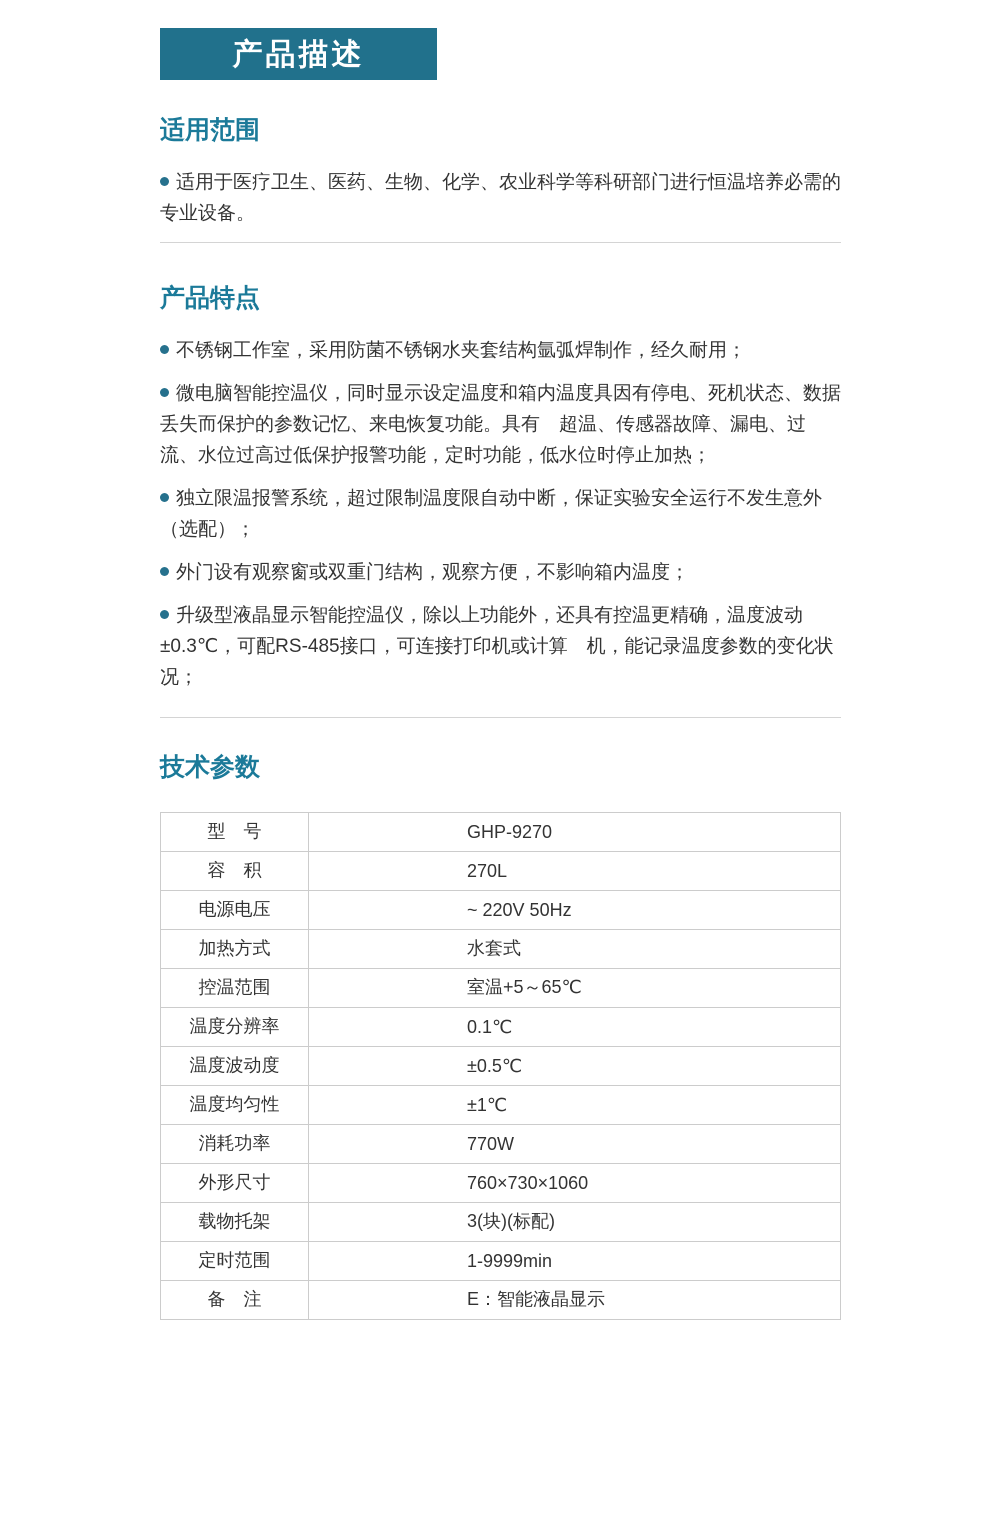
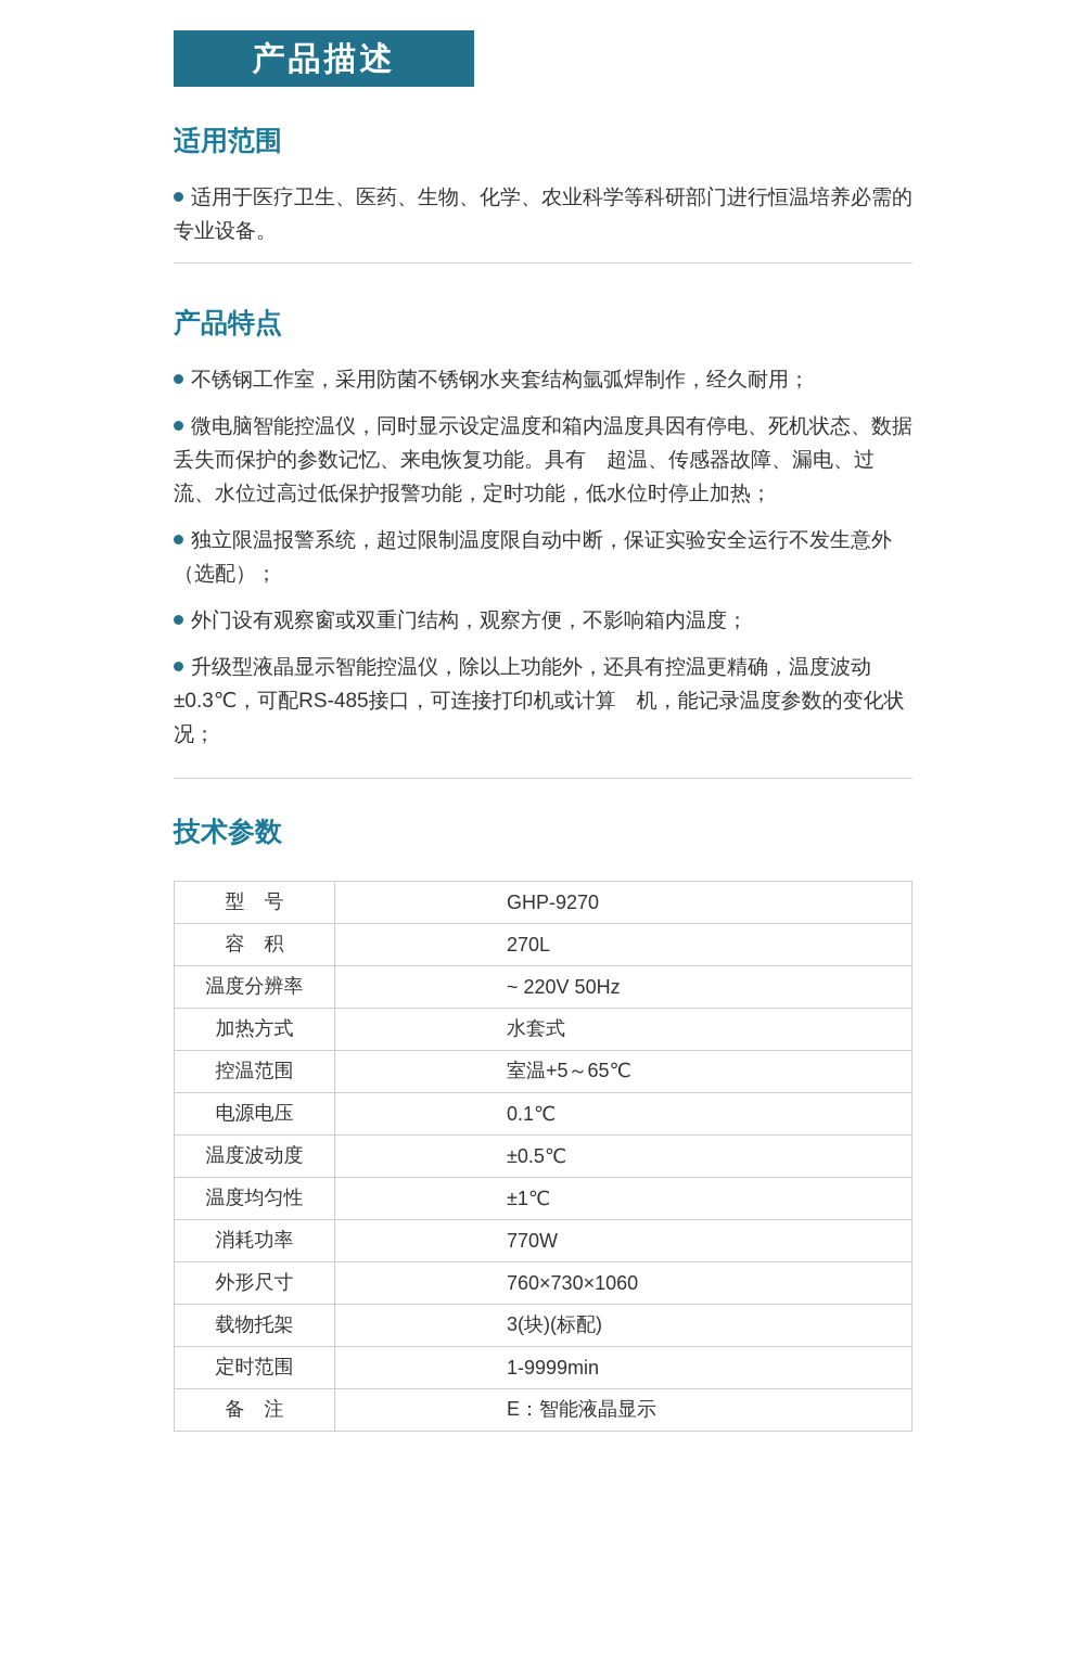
  产品描述
  适用范围
  适用于医疗卫生、医药、生物、化学、农业科学等科研部门进行恒温培养必需的专业设备。
  产品特点
  不锈钢工作室，采用防菌不锈钢水夹套结构氩弧焊制作，经久耐用；
  微电脑智能控温仪，同时显示设定温度和箱内温度具因有停电、死机状态、数据丢失而保护的参数记忆、来电恢复功能。具有 超温、传感器故障、漏电、过流、水位过高过低保护报警功能，定时功能，低水位时停止加热；
  独立限温报警系统，超过限制温度限自动中断，保证实验安全运行不发生意外（选配）；
  外门设有观察窗或双重门结构，观察方便，不影响箱内温度；
  升级型液晶显示智能控温仪，除以上功能外，还具有控温更精确，温度波动±0.3℃，可配RS-485接口，可连接打印机或计算 机，能记录温度参数的变化状况；
  技术参数
  型 号	GHP-9270
  容 积	270L
- 电源电压	~ 220V 50Hz
+ 温度分辨率	~ 220V 50Hz
  加热方式	水套式
  控温范围	室温+5～65℃
- 温度分辨率	0.1℃
+ 电源电压	0.1℃
  温度波动度	±0.5℃
  温度均匀性	±1℃
  消耗功率	770W
  外形尺寸	760×730×1060
  载物托架	3(块)(标配)
  定时范围	1-9999min
  备 注	E：智能液晶显示
